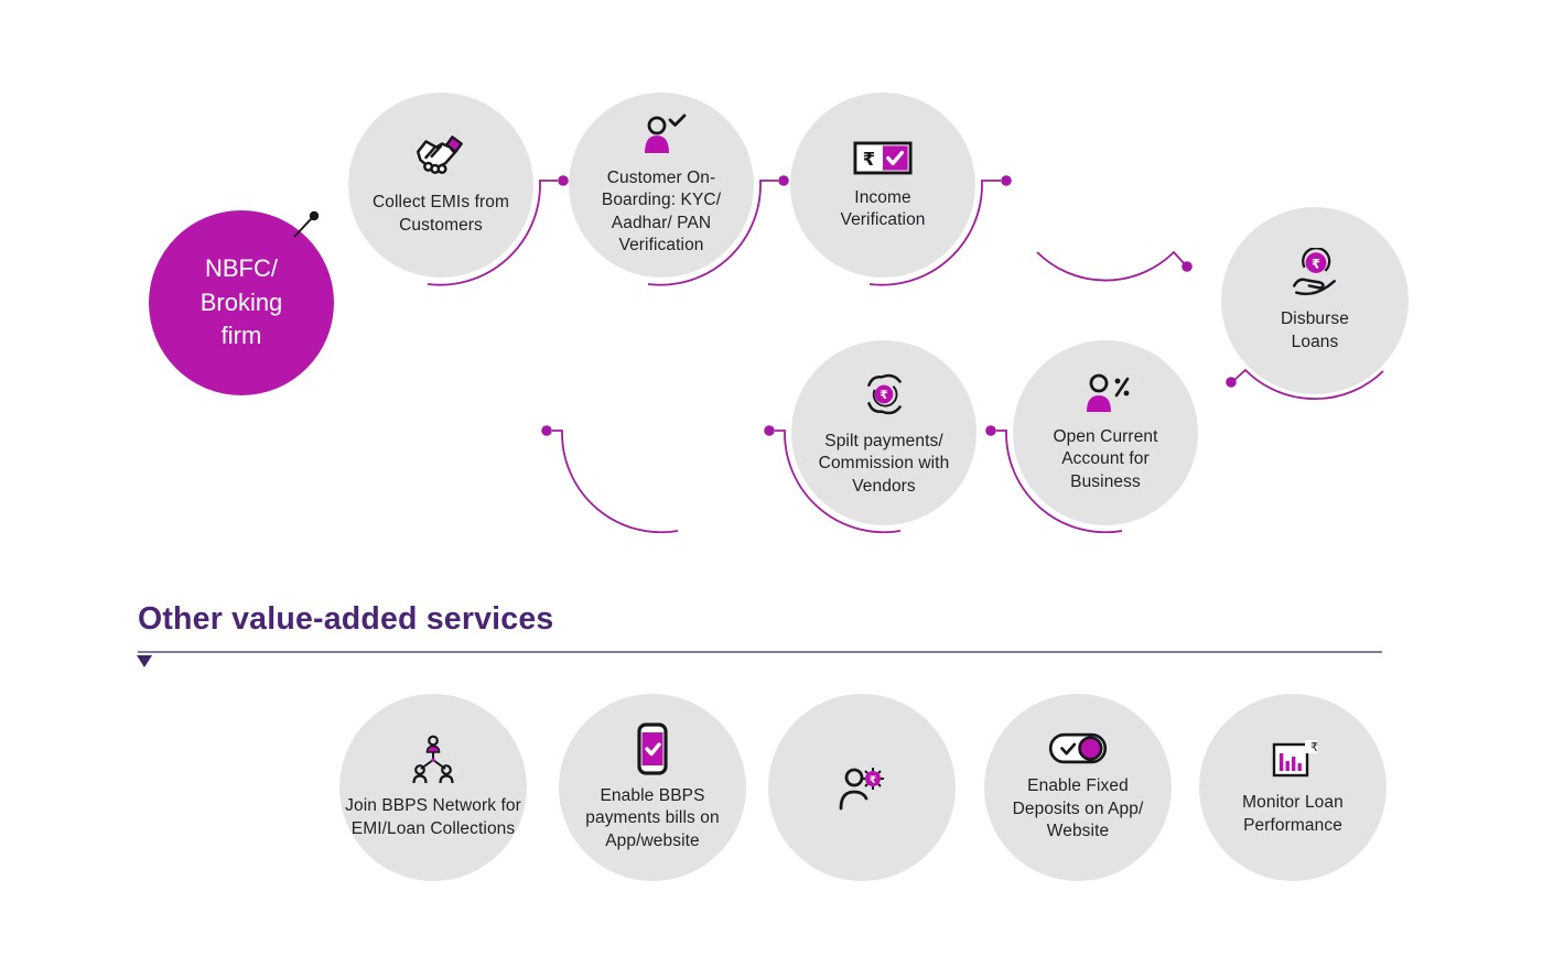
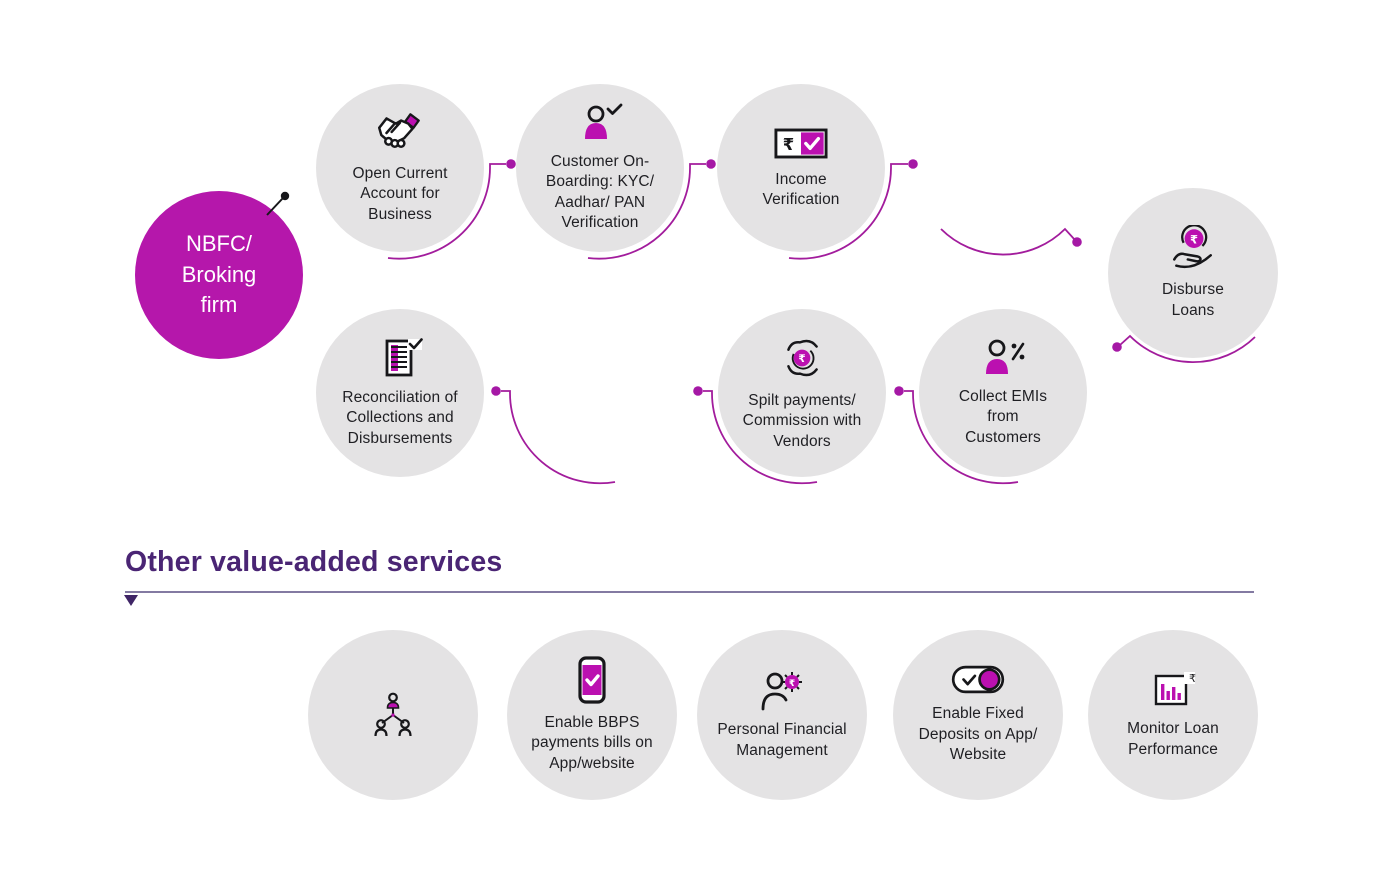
  NBFC/ Broking firm
- Collect EMIs from Customers
+ Open Current Account for Business
  Customer On-Boarding: KYC/ Aadhar/ PAN Verification
  ₹
  Income Verification
  ₹
  Disburse Loans
+ Reconciliation of Collections and Disbursements
  ₹
  Spilt payments/ Commission with Vendors
- Open Current Account for Business
+ Collect EMIs from Customers
  Other value-added services
- Join BBPS Network for EMI/Loan Collections
  Enable BBPS payments bills on App/website
  ₹
+ Personal Financial Management
  Enable Fixed Deposits on App/ Website
  ₹
  Monitor Loan Performance
